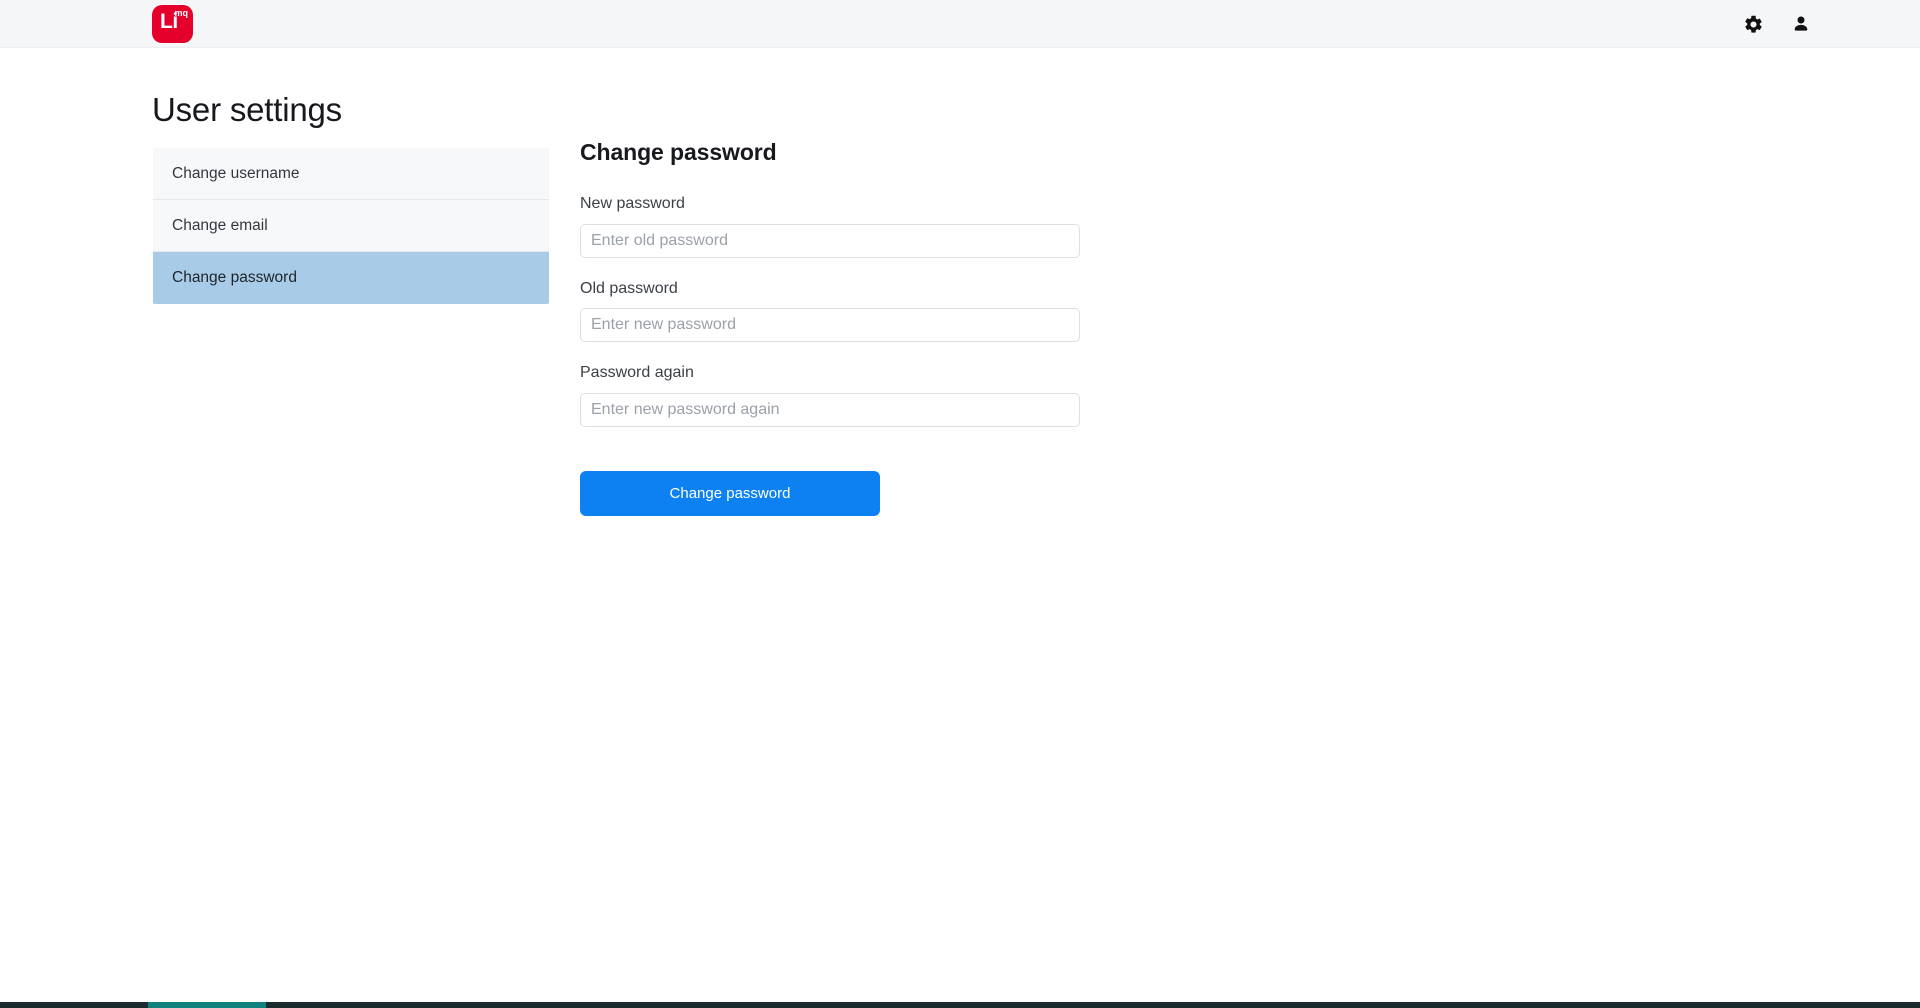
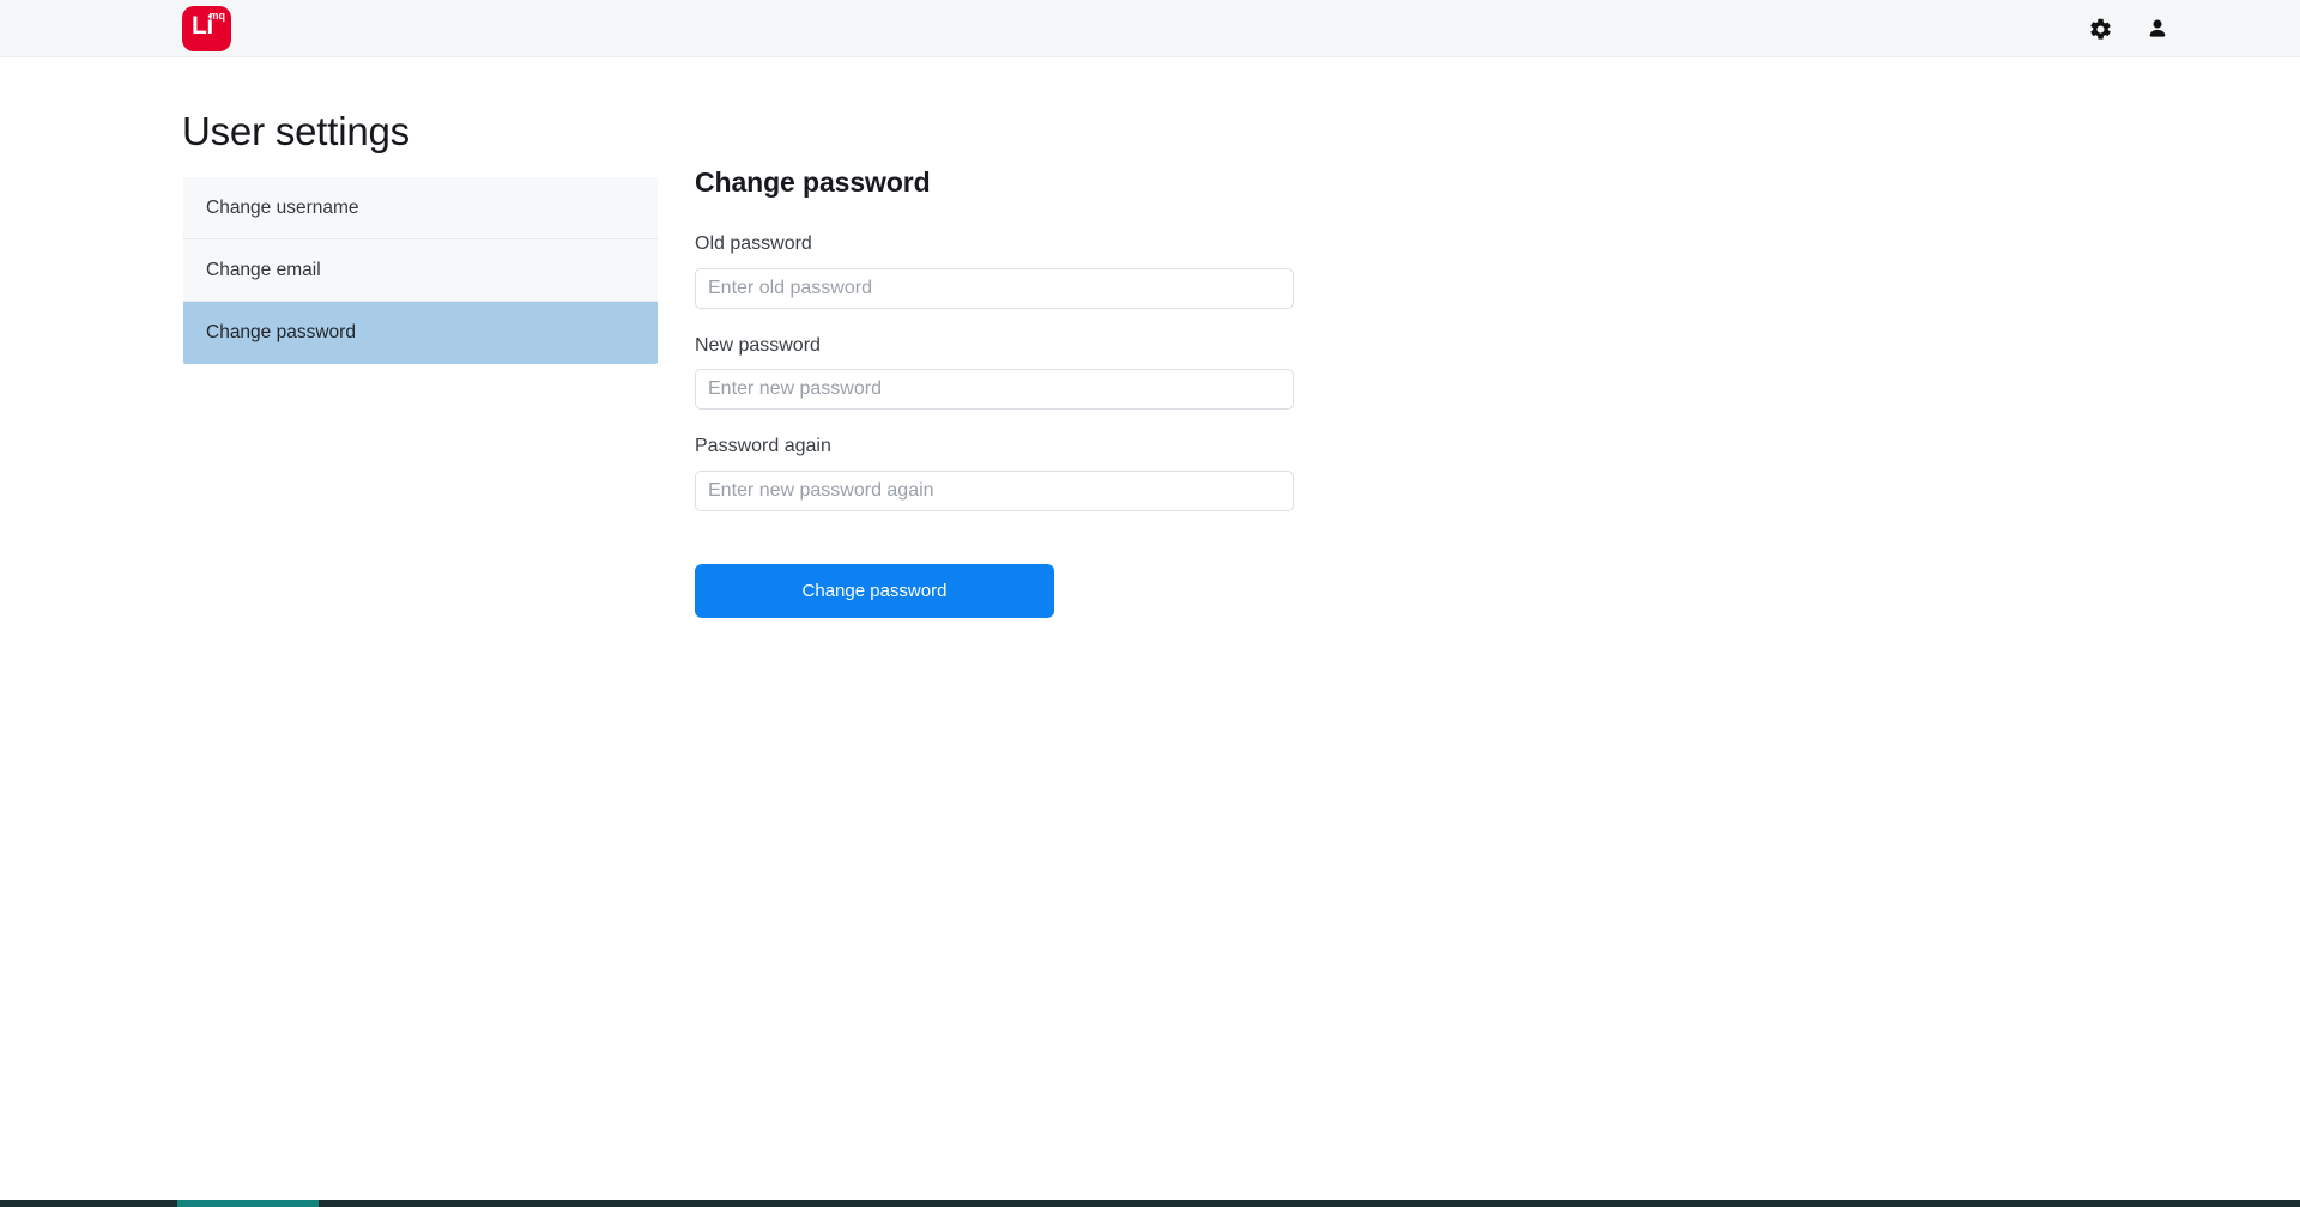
  Li
  mq
  User settings
  Change username
  Change email
  Change password
  Change password
- New password
+ Old password
  Enter old password
- Old password
+ New password
  Enter new password
  Password again
  Enter new password again
  Change password
